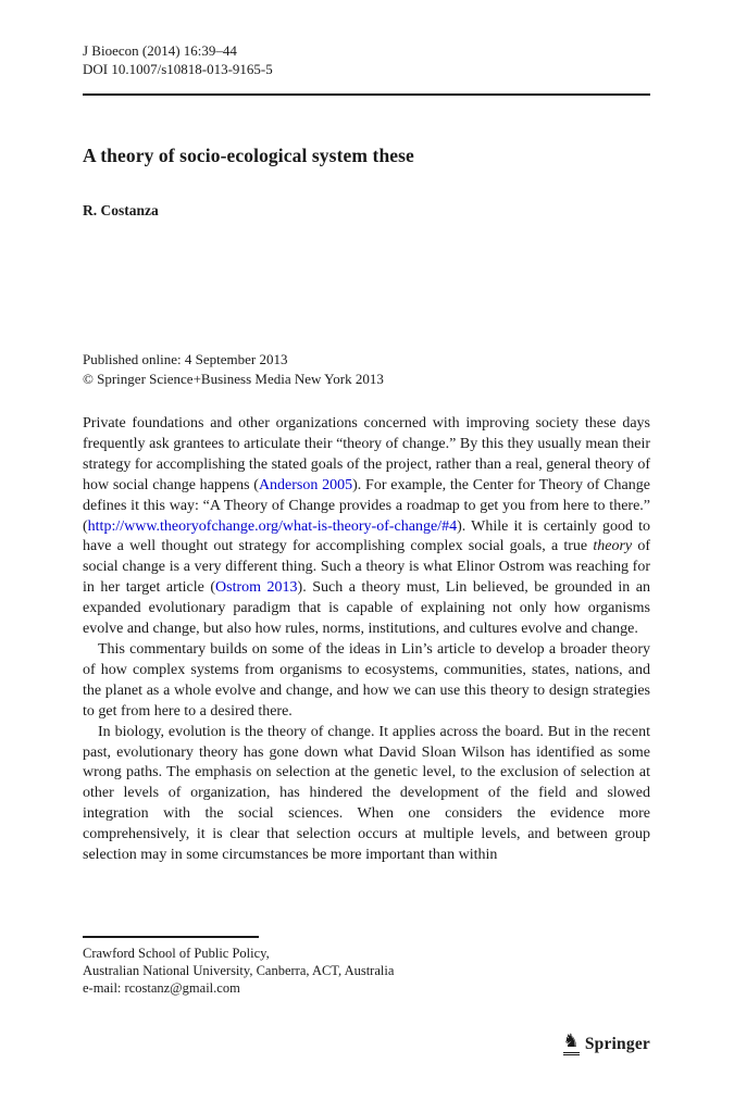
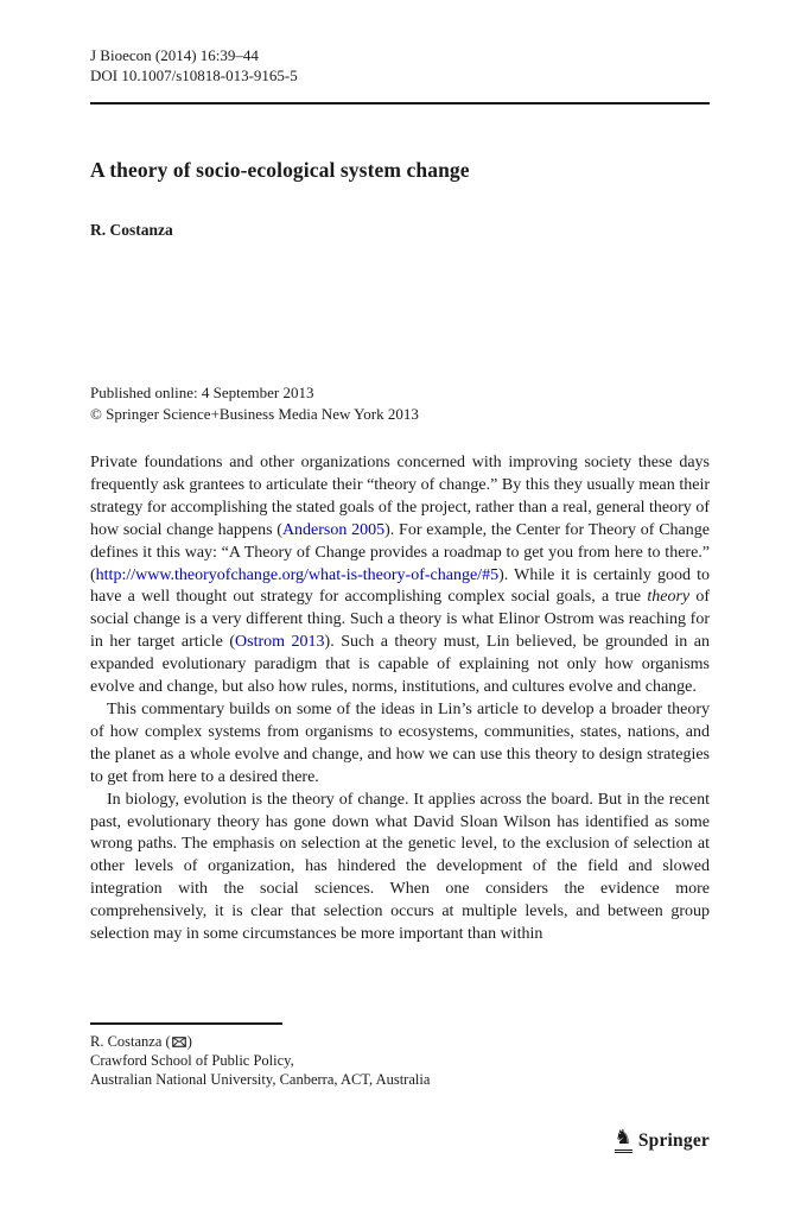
  J Bioecon (2014) 16:39–44
  DOI 10.1007/s10818-013-9165-5
- A theory of socio-ecological system these
+ A theory of socio-ecological system change
  R. Costanza
  Published online: 4 September 2013
  © Springer Science+Business Media New York 2013
- Private foundations and other organizations concerned with improving society these days frequently ask grantees to articulate their “theory of change.” By this they usually mean their strategy for accomplishing the stated goals of the project, rather than a real, general theory of how social change happens (Anderson 2005). For example, the Center for Theory of Change defines it this way: “A Theory of Change provides a roadmap to get you from here to there.” (http://www.theoryofchange.org/what-is-theory-of-change/#4). While it is certainly good to have a well thought out strategy for accomplishing complex social goals, a true theory of social change is a very different thing. Such a theory is what Elinor Ostrom was reaching for in her target article (Ostrom 2013). Such a theory must, Lin believed, be grounded in an expanded evolutionary paradigm that is capable of explaining not only how organisms evolve and change, but also how rules, norms, institutions, and cultures evolve and change.
+ Private foundations and other organizations concerned with improving society these days frequently ask grantees to articulate their “theory of change.” By this they usually mean their strategy for accomplishing the stated goals of the project, rather than a real, general theory of how social change happens (Anderson 2005). For example, the Center for Theory of Change defines it this way: “A Theory of Change provides a roadmap to get you from here to there.” (http://www.theoryofchange.org/what-is-theory-of-change/#5). While it is certainly good to have a well thought out strategy for accomplishing complex social goals, a true theory of social change is a very different thing. Such a theory is what Elinor Ostrom was reaching for in her target article (Ostrom 2013). Such a theory must, Lin believed, be grounded in an expanded evolutionary paradigm that is capable of explaining not only how organisms evolve and change, but also how rules, norms, institutions, and cultures evolve and change.
  This commentary builds on some of the ideas in Lin’s article to develop a broader theory of how complex systems from organisms to ecosystems, communities, states, nations, and the planet as a whole evolve and change, and how we can use this theory to design strategies to get from here to a desired there.
  In biology, evolution is the theory of change. It applies across the board. But in the recent past, evolutionary theory has gone down what David Sloan Wilson has identified as some wrong paths. The emphasis on selection at the genetic level, to the exclusion of selection at other levels of organization, has hindered the development of the field and slowed integration with the social sciences. When one considers the evidence more comprehensively, it is clear that selection occurs at multiple levels, and between group selection may in some circumstances be more important than within
+ R. Costanza (
+ )
  Crawford School of Public Policy,
  Australian National University, Canberra, ACT, Australia
- e-mail: rcostanz@gmail.com
  ♞
  Springer
